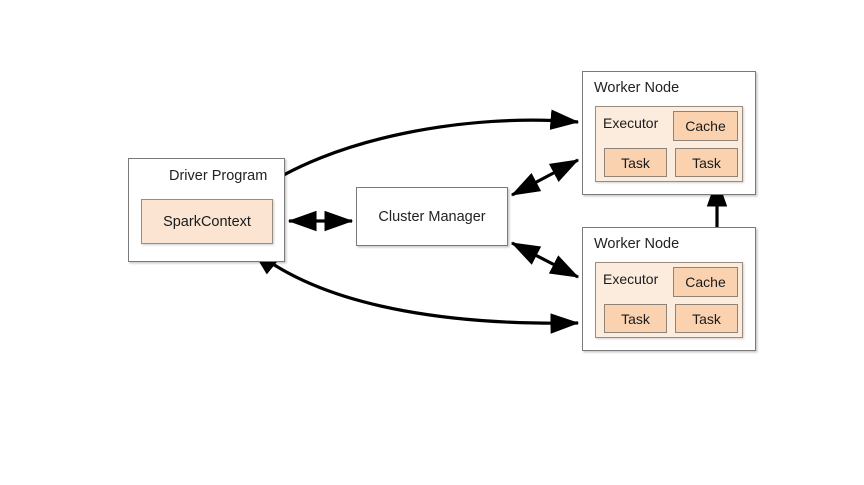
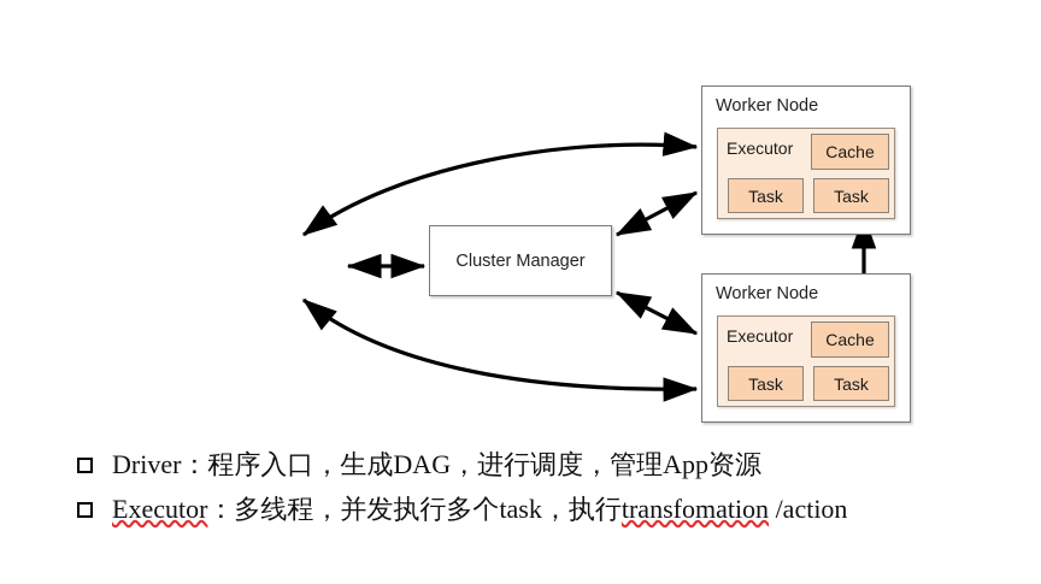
- Driver Program
- SparkContext
  Cluster Manager
  Worker Node
  Executor
  Cache
  Task
  Task
  Worker Node
  Executor
  Cache
  Task
  Task
+ Driver：程序入口，生成DAG，进行调度，管理App资源
+ Executor：多线程，并发执行多个task，执行transfomation /action
